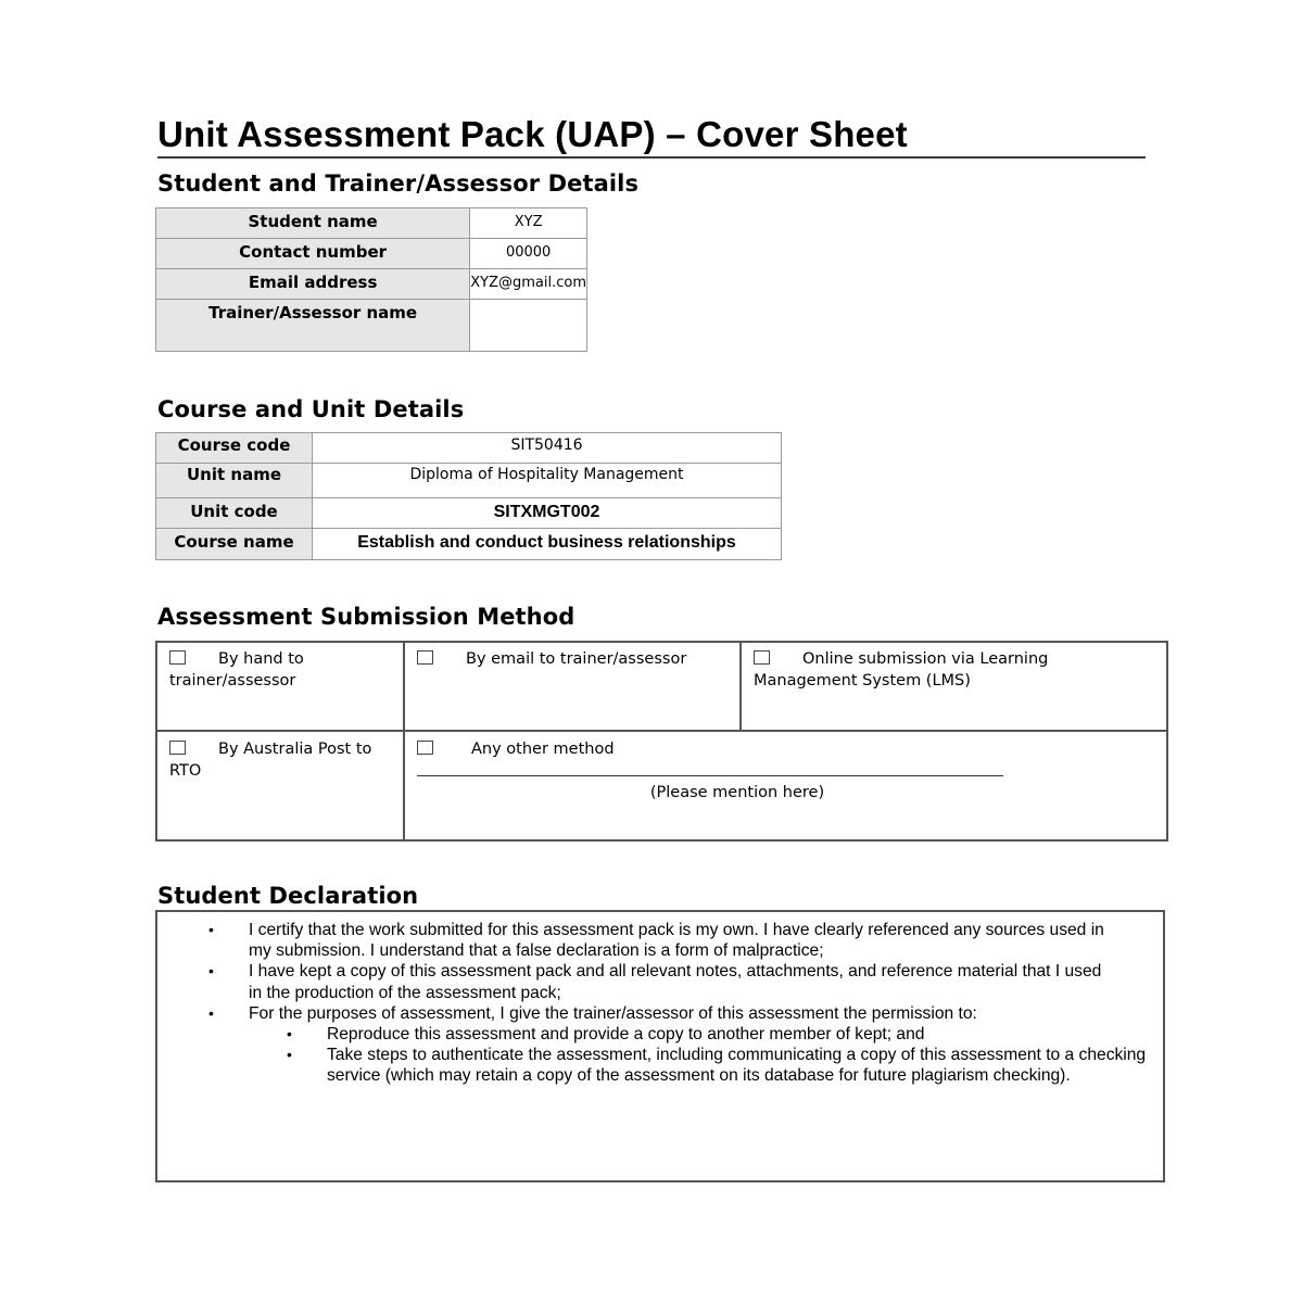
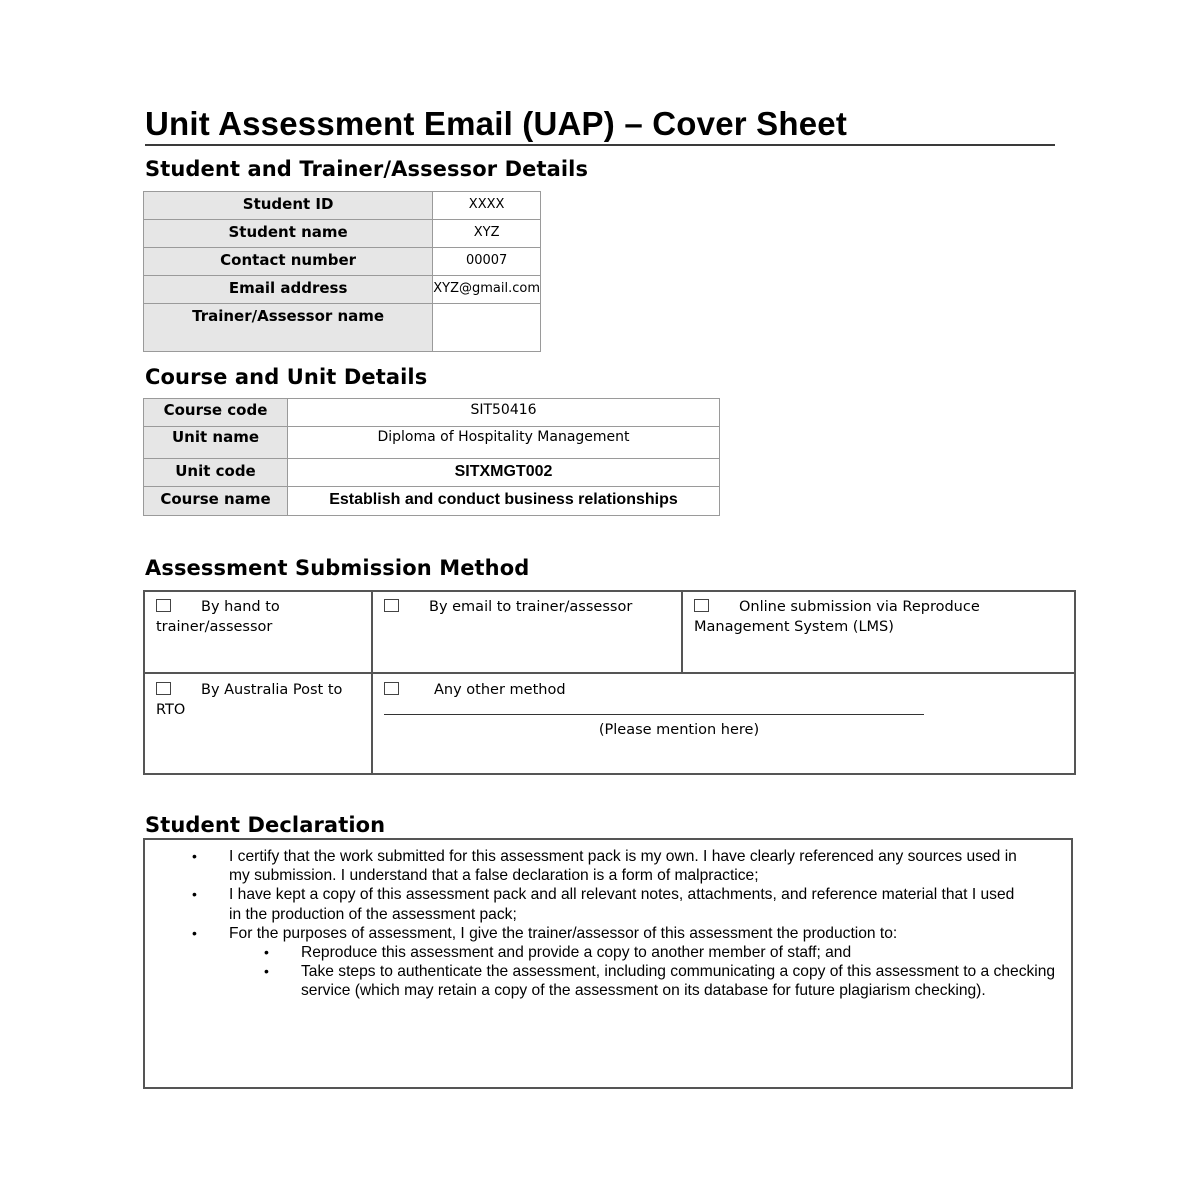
- Unit Assessment Pack (UAP) – Cover Sheet
+ Unit Assessment Email (UAP) – Cover Sheet
  Student and Trainer/Assessor Details
+ Student ID	XXXX
  Student name	XYZ
- Contact number	00000
+ Contact number	00007
  Email address	XYZ@gmail.com
  Trainer/Assessor name
  Course and Unit Details
  Course code	SIT50416
  Unit name	Diploma of Hospitality Management
  Unit code	SITXMGT002
  Course name	Establish and conduct business relationships
  Assessment Submission Method
- By hand to trainer/assessor	By email to trainer/assessor	Online submission via Learning Management System (LMS)
+ By hand to trainer/assessor	By email to trainer/assessor	Online submission via Reproduce Management System (LMS)
  By Australia Post to RTO	Any other method (Please mention here)
  Student Declaration
  •
  I certify that the work submitted for this assessment pack is my own. I have clearly referenced any sources used in my submission. I understand that a false declaration is a form of malpractice;
  •
  I have kept a copy of this assessment pack and all relevant notes, attachments, and reference material that I used in the production of the assessment pack;
  •
- For the purposes of assessment, I give the trainer/assessor of this assessment the permission to:
+ For the purposes of assessment, I give the trainer/assessor of this assessment the production to:
  •
- Reproduce this assessment and provide a copy to another member of kept; and
+ Reproduce this assessment and provide a copy to another member of staff; and
  •
  Take steps to authenticate the assessment, including communicating a copy of this assessment to a checking service (which may retain a copy of the assessment on its database for future plagiarism checking).
